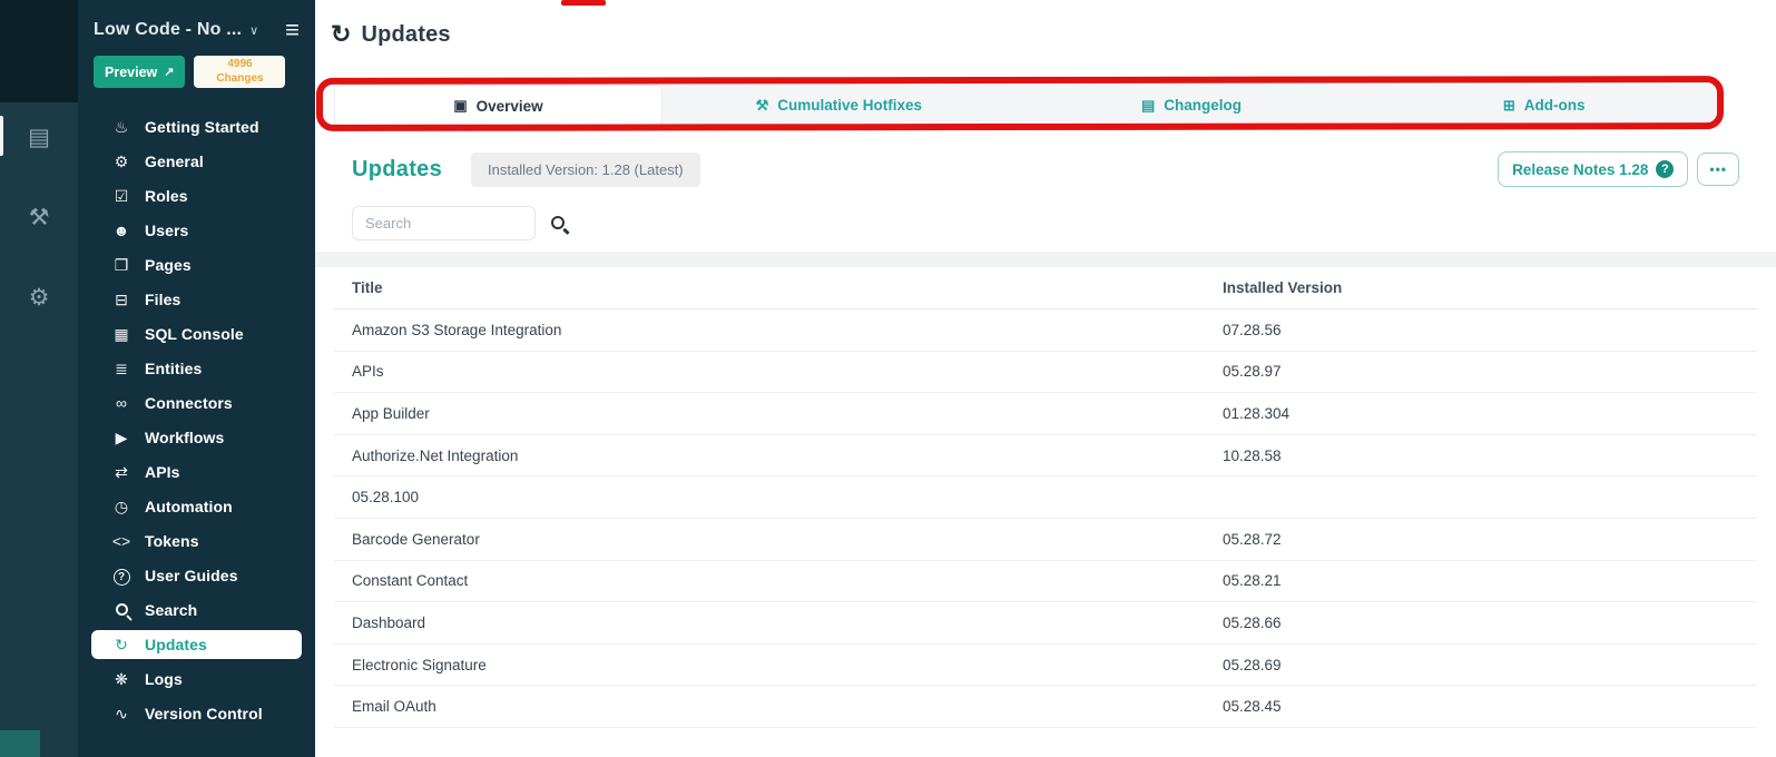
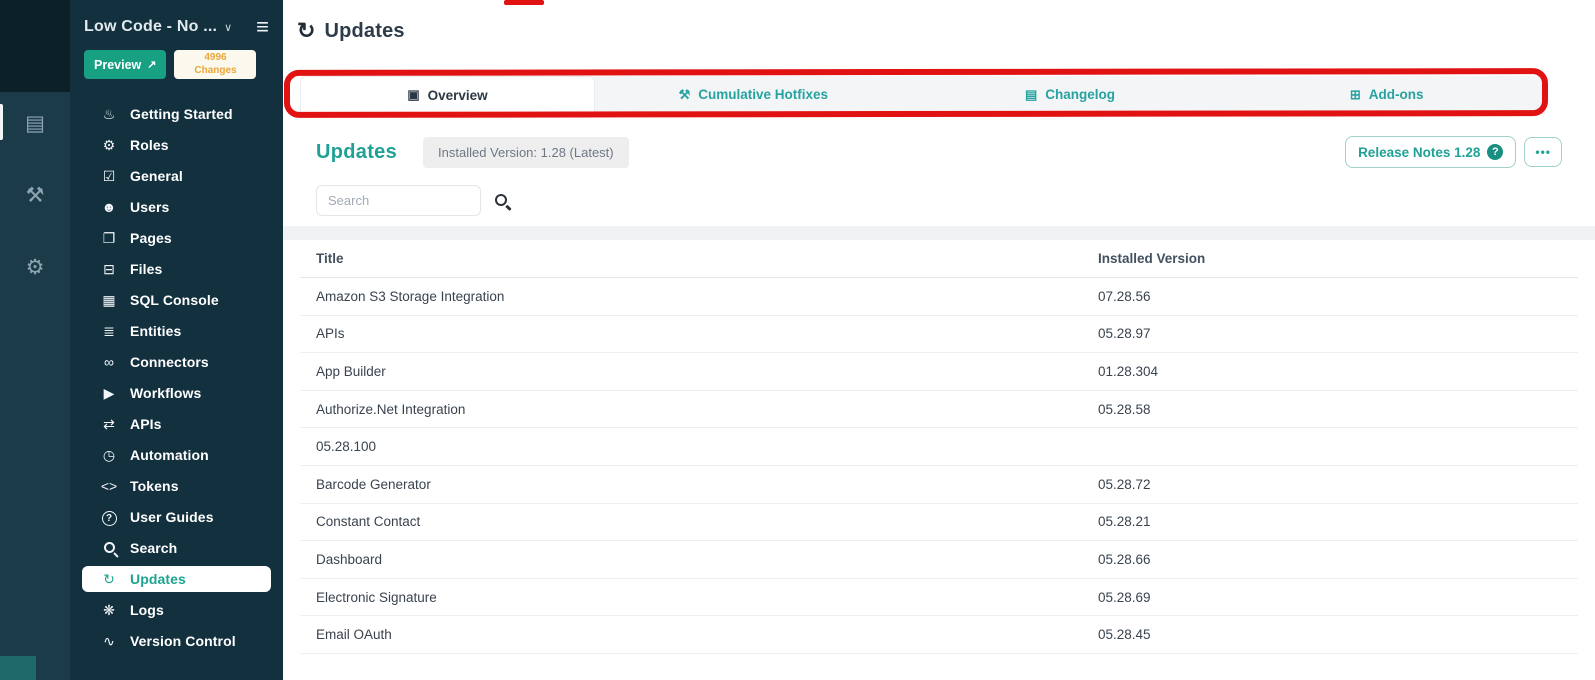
  ▤
  ⚒
  ⚙
  Low Code - No ...
  ∨
  ≡
  Preview
  ↗
  4996
  Changes
  ♨
  Getting Started
  ⚙
- General
+ Roles
  ☑
- Roles
+ General
  ☻
  Users
  ❐
  Pages
  ⊟
  Files
  ▦
  SQL Console
  ≣
  Entities
  ∞
  Connectors
  ▶
  Workflows
  ⇄
  APIs
  ◷
  Automation
  <>
  Tokens
  ?
  User Guides
  Search
  ↻
  Updates
  ❋
  Logs
  ∿
  Version Control
  ↻
  Updates
  ▣
  Overview
  ⚒
  Cumulative Hotfixes
  ▤
  Changelog
  ⊞
  Add-ons
  Updates
  Installed Version: 1.28 (Latest)
  Release Notes 1.28
  ?
  •••
  Search
  Title
  Installed Version
  Amazon S3 Storage Integration
  07.28.56
  APIs
  05.28.97
  App Builder
  01.28.304
  Authorize.Net Integration
- 10.28.58
+ 05.28.58
  05.28.100
  Barcode Generator
  05.28.72
  Constant Contact
  05.28.21
  Dashboard
  05.28.66
  Electronic Signature
  05.28.69
  Email OAuth
  05.28.45
